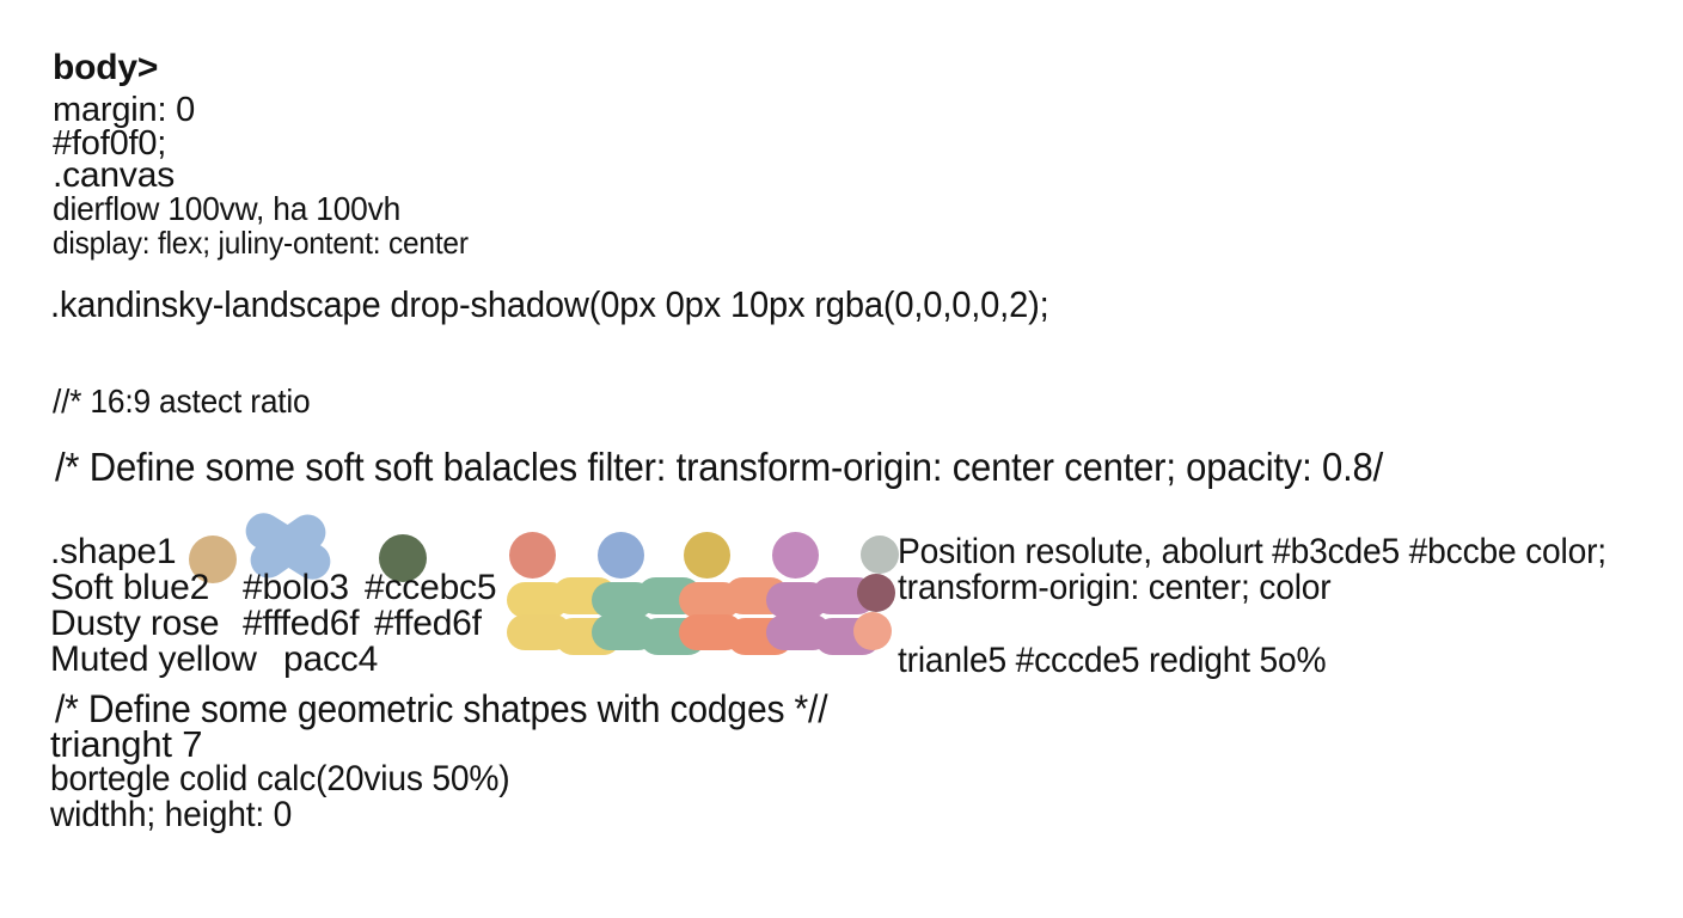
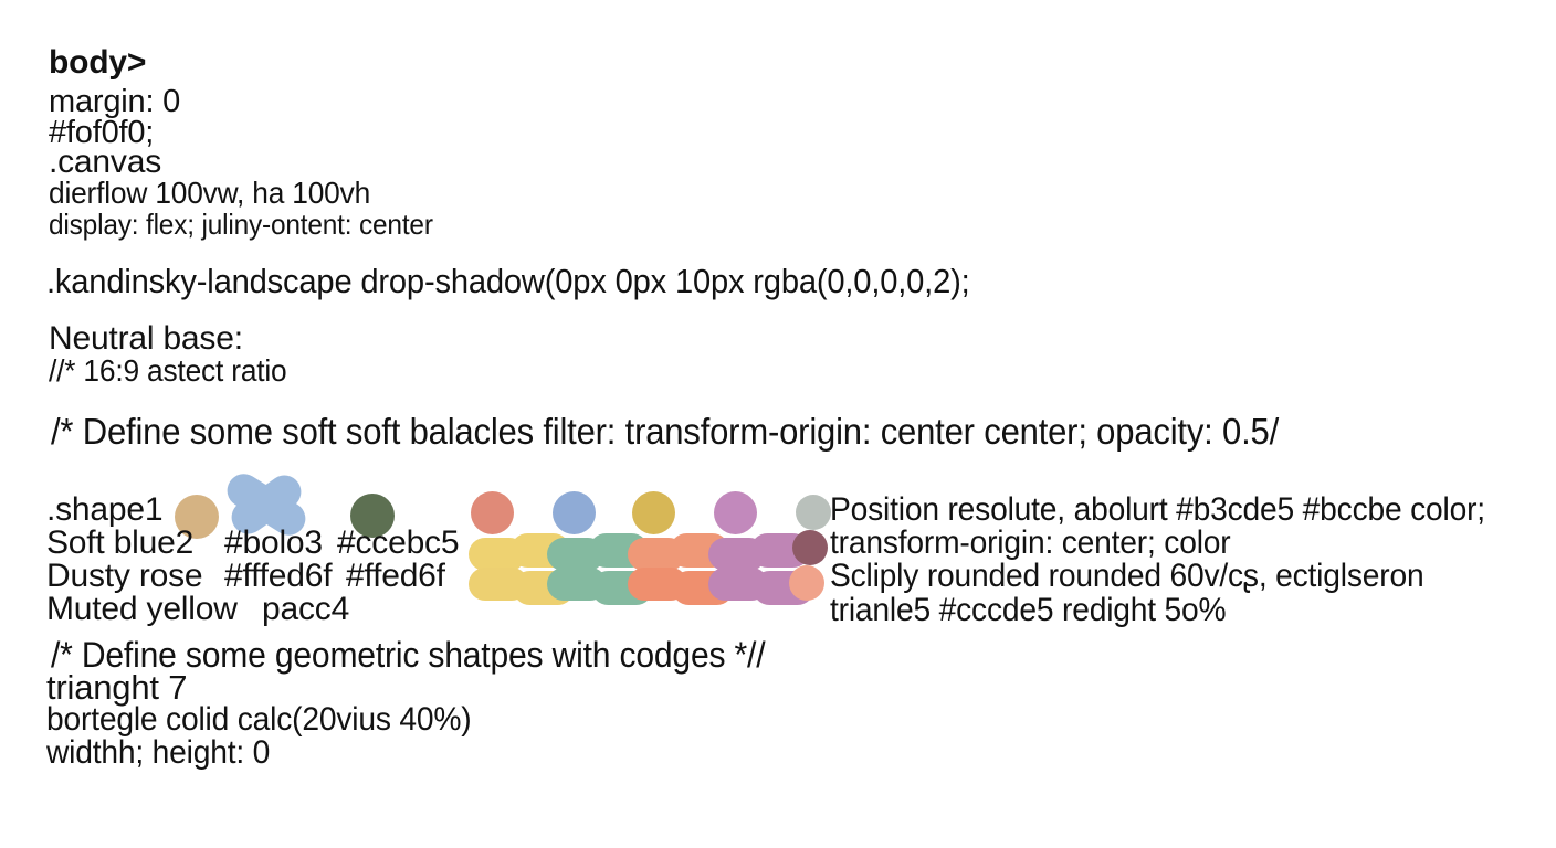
  body>
  margin: 0
  #fof0f0;
  .canvas
  dierflow 100vw, ha 100vh
  display: flex; juliny-ontent: center
  .kandinsky-landscape drop-shadow(0px 0px 10px rgba(0,0,0,0,2);
+ Neutral base:
  //* 16:9 astect ratio
- /* Define some soft soft balacles filter: transform-origin: center center; opacity: 0.8/
+ /* Define some soft soft balacles filter: transform-origin: center center; opacity: 0.5/
  .shape1
  Soft blue2
  #bolo3
  #ccebc5
  Dusty rose
  #fffed6f
  #ffed6f
  Muted yellow
  pacc4
  Position resolute, abolurt #b3cde5 #bccbe color;
  transform-origin: center; color
+ Scliply rounded rounded 60v/cʂ, ectiglseron
  trianle5 #cccde5 redight 5o%
  /* Define some geometric shatpes with codges *//
  trianght 7
- bortegle colid calc(20vius 50%)
+ bortegle colid calc(20vius 40%)
  widthh; height: 0
